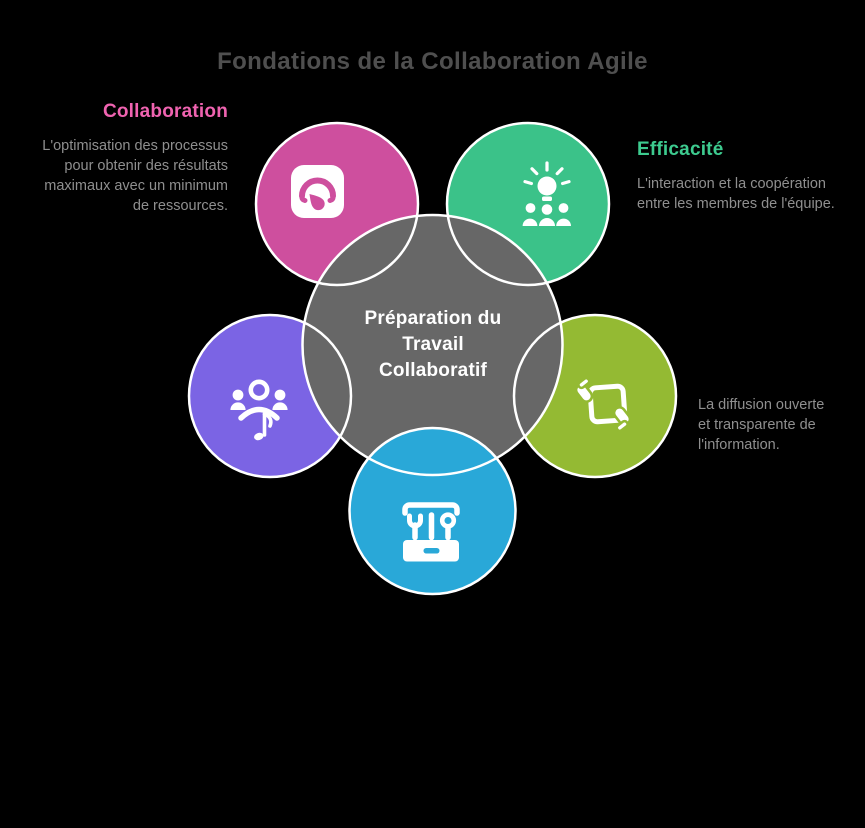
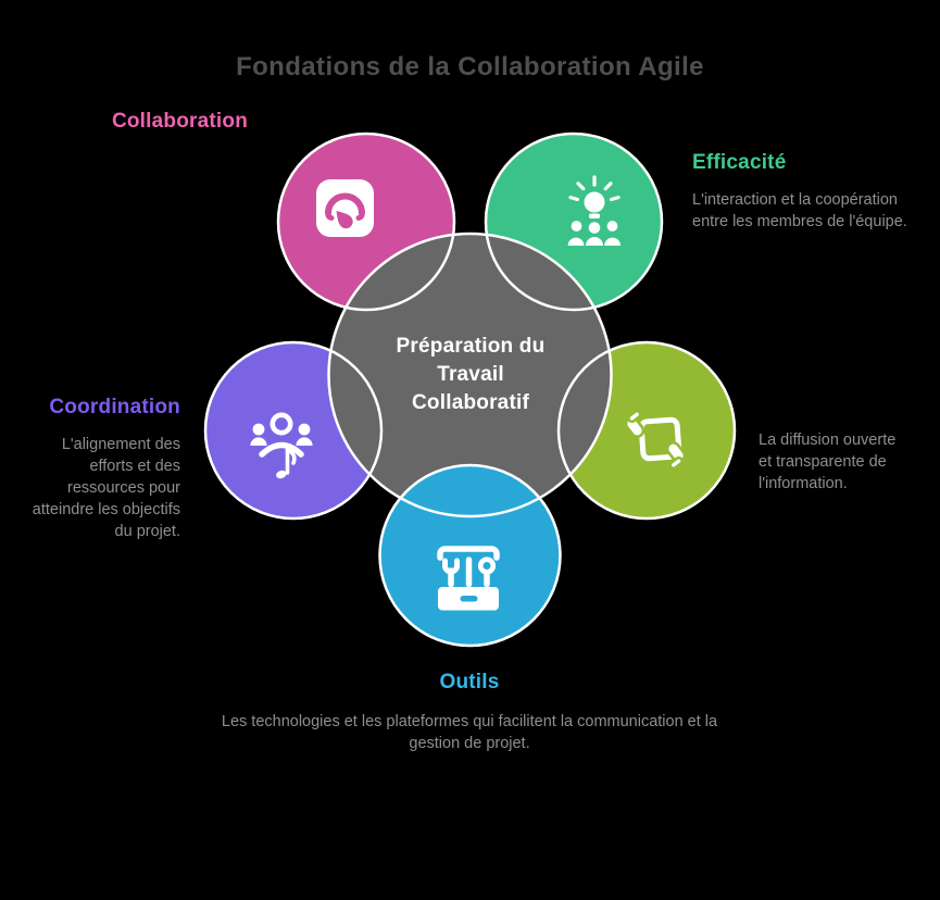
  Fondations de la Collaboration Agile
  Préparation du Travail Collaboratif
  Collaboration
- L'optimisation des processus pour obtenir des résultats maximaux avec un minimum de ressources.
  Efficacité
  L'interaction et la coopération entre les membres de l'équipe.
+ Coordination
+ L'alignement des efforts et des ressources pour atteindre les objectifs du projet.
  La diffusion ouverte et transparente de l'information.
+ Outils
+ Les technologies et les plateformes qui facilitent la communication et la gestion de projet.
